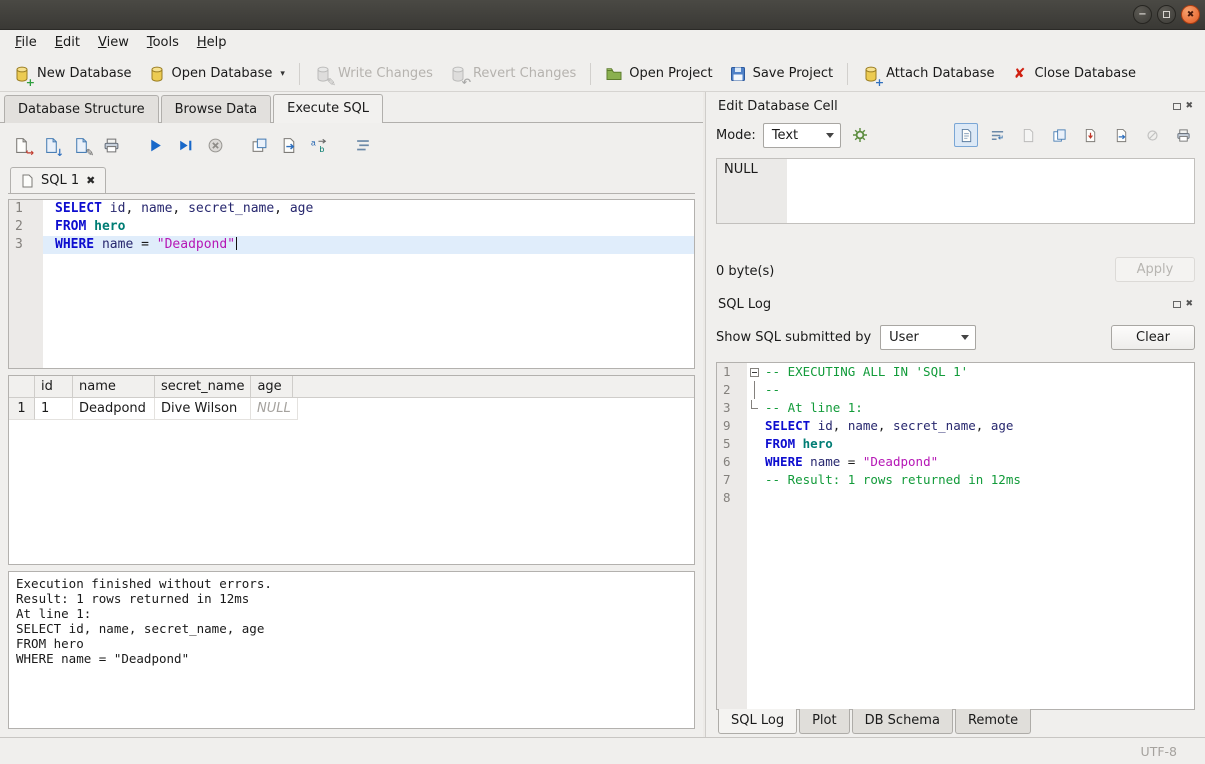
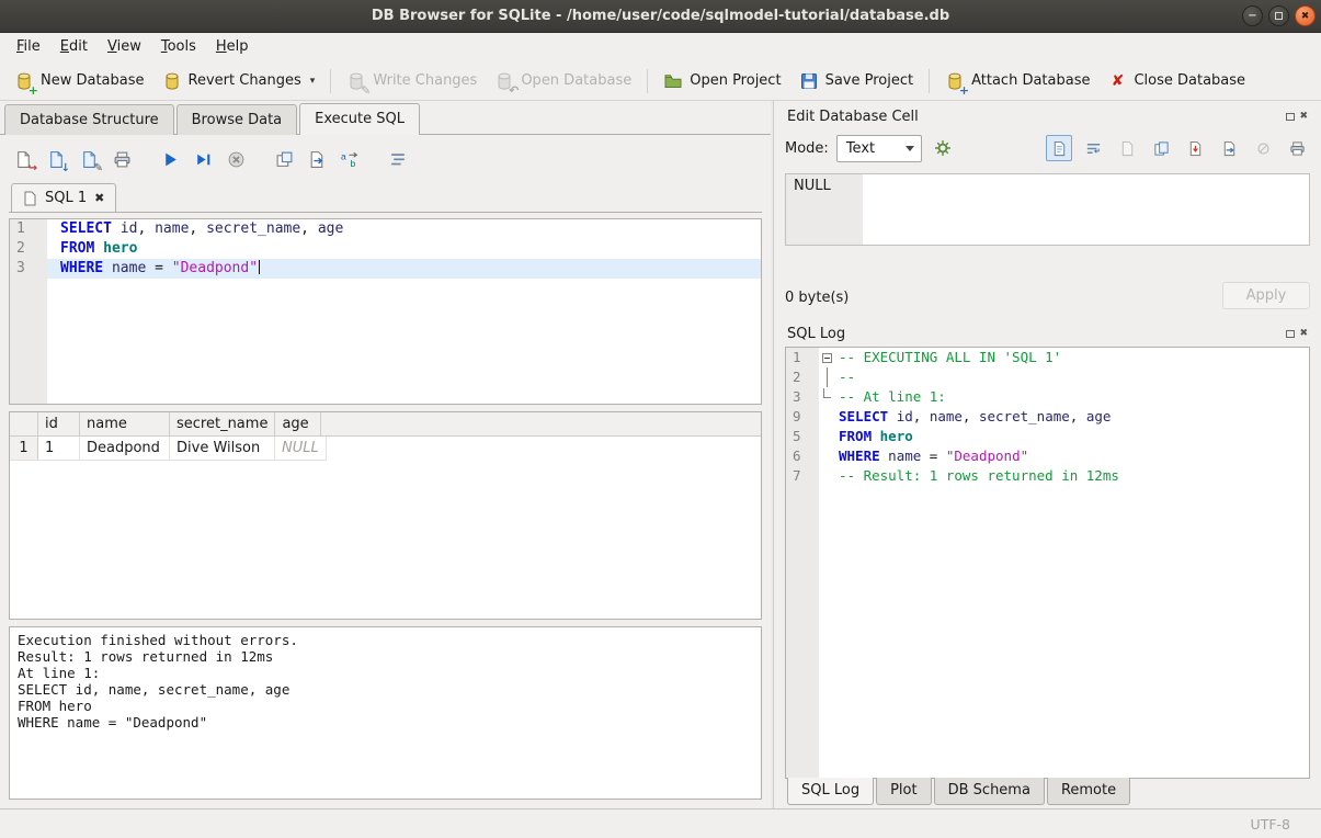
+ DB Browser for SQLite - /home/user/code/sqlmodel-tutorial/database.db
  −
  ✖
  File
  Edit
  View
  Tools
  Help
  +
  New Database
- Open Database
+ Revert Changes
  ▾
  ✎
  Write Changes
  ↶
- Revert Changes
+ Open Database
  Open Project
  Save Project
  +
  Attach Database
  ✘
  Close Database
  Database Structure
  Browse Data
  Execute SQL
  ↪
  ↓
  ✎
  a
  b
  SQL 1
  ✖
  1
  SELECT id, name, secret_name, age
  2
  FROM hero
  3
  WHERE name = "Deadpond"
  id
  name
  secret_name
  age
  1
  1
  Deadpond
  Dive Wilson
  NULL
  Execution finished without errors.
  Result: 1 rows returned in 12ms
  At line 1:
  SELECT id, name, secret_name, age
  FROM hero
  WHERE name = "Deadpond"
  Edit Database Cell
  ✖
  Mode:
  Text
  NULL
  0 byte(s)
  Apply
  SQL Log
  ✖
- Show SQL submitted by
- User
- Clear
  1
  -- EXECUTING ALL IN 'SQL 1'
  2
  --
  3
  -- At line 1:
  9
  SELECT id, name, secret_name, age
  5
  FROM hero
  6
  WHERE name = "Deadpond"
  7
  -- Result: 1 rows returned in 12ms
- 8
  SQL Log
  Plot
  DB Schema
  Remote
  UTF-8
